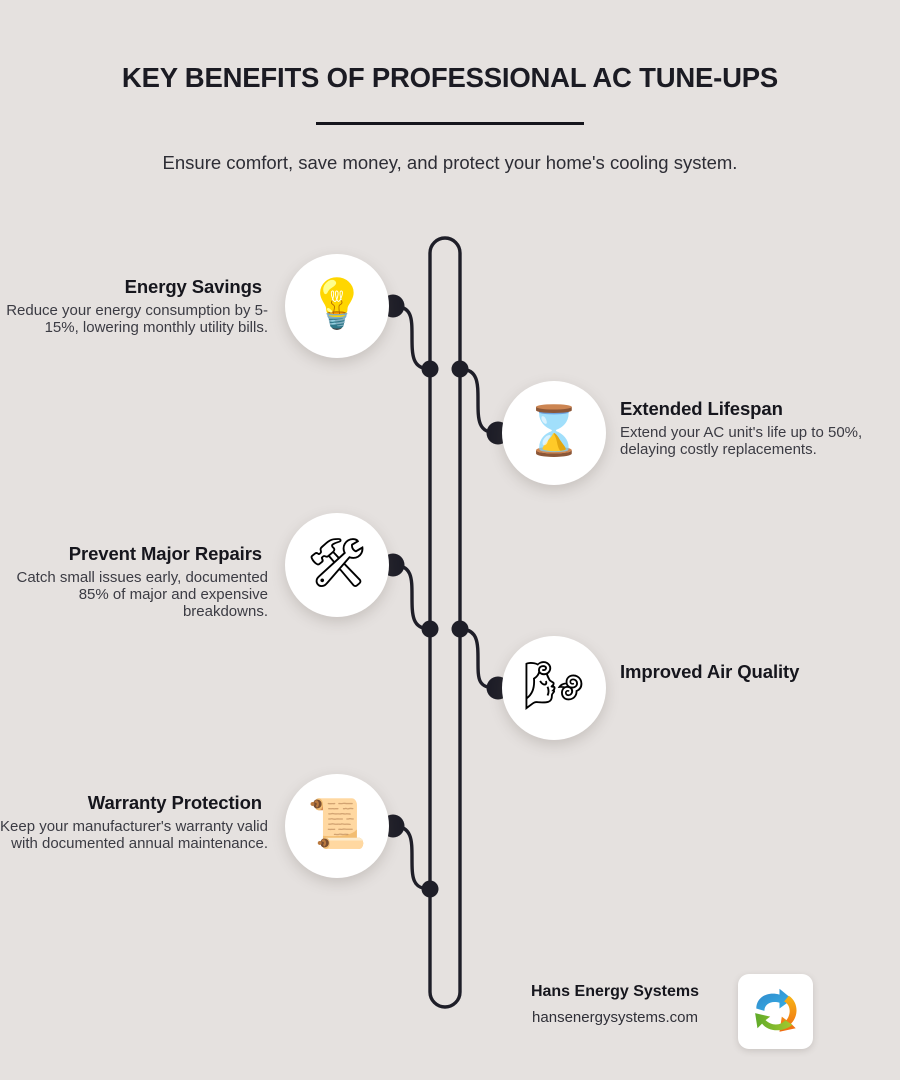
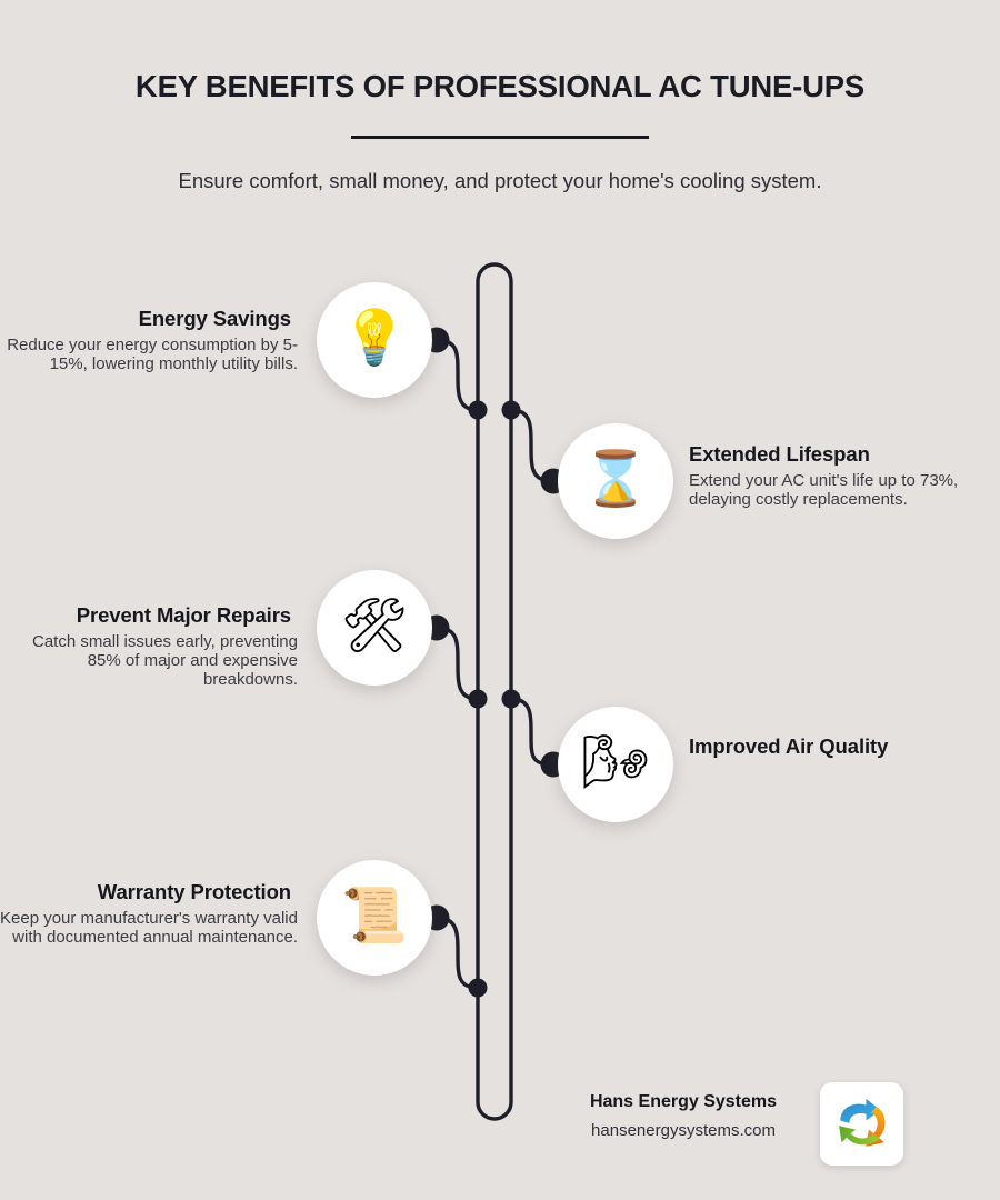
  KEY BENEFITS OF PROFESSIONAL AC TUNE-UPS
- Ensure comfort, save money, and protect your home's cooling system.
+ Ensure comfort, small money, and protect your home's cooling system.
  💡
  Energy Savings
  Reduce your energy consumption by 5-15%, lowering monthly utility bills.
  ⌛
  Extended Lifespan
- Extend your AC unit's life up to 50%, delaying costly replacements.
+ Extend your AC unit's life up to 73%, delaying costly replacements.
  🛠
  Prevent Major Repairs
- Catch small issues early, documented 85% of major and expensive breakdowns.
+ Catch small issues early, preventing 85% of major and expensive breakdowns.
  🌬
  Improved Air Quality
  📜
  Warranty Protection
  Keep your manufacturer's warranty valid with documented annual maintenance.
  Hans Energy Systems
  hansenergysystems.com
